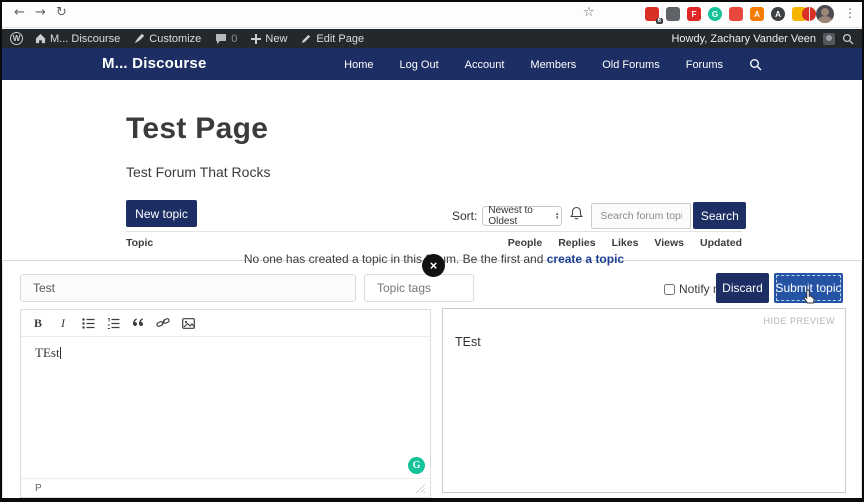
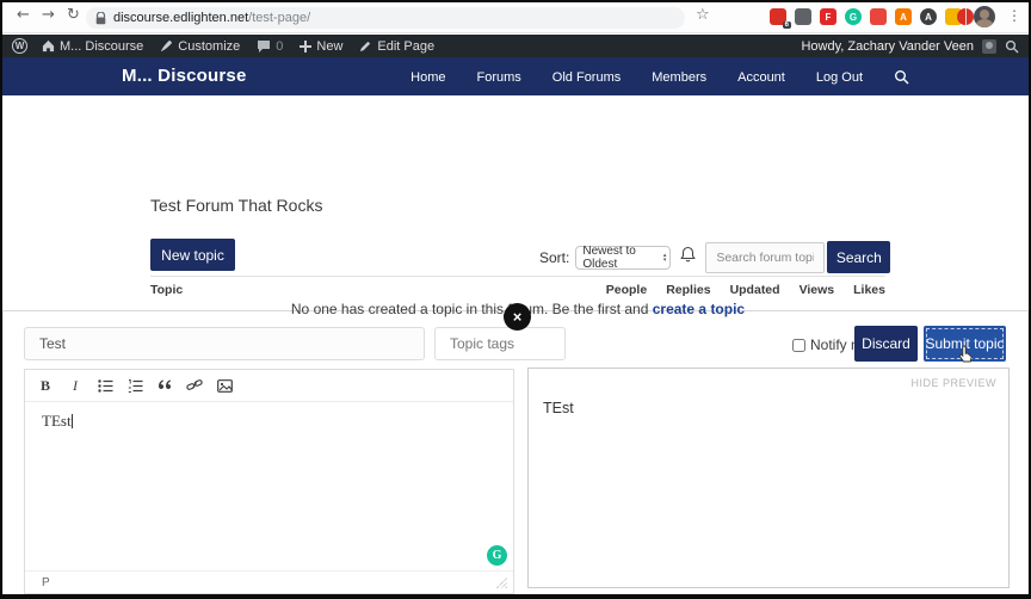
  ←
  →
  ↻
+ discourse.edlighten.net/test-page/
  ☆
  F
  G
  A
  A
  ⋮
  W
  M... Discourse
  Customize
  0
  New
  Edit Page
  Howdy, Zachary Vander Veen
  M... Discourse
  Home
- Log Out
+ Forums
- Account
+ Old Forums
  Members
- Old Forums
+ Account
- Forums
+ Log Out
- Test Page
  Test Forum That Rocks
  New topic
  Sort:
  Newest to Oldest
  Search forum topi
  Search
  Topic
  People
  Replies
- Likes
+ Updated
  Views
- Updated
+ Likes
  No one has created a topic in thism. Be the first and create a topic
  ×
  Test
  Topic tags
  Notify
  Discard
  Submit topic
  B
  I
  TEst
  G
  P
  HIDE PREVIEW
  TEst
